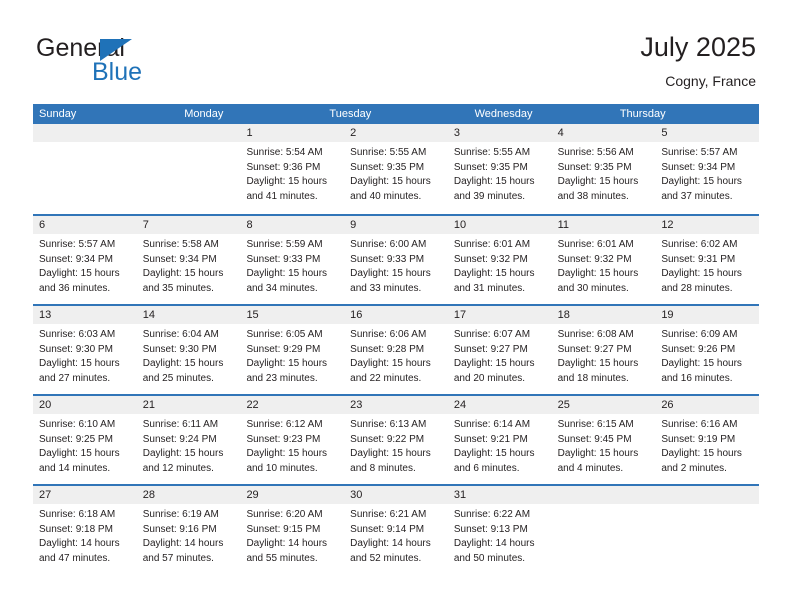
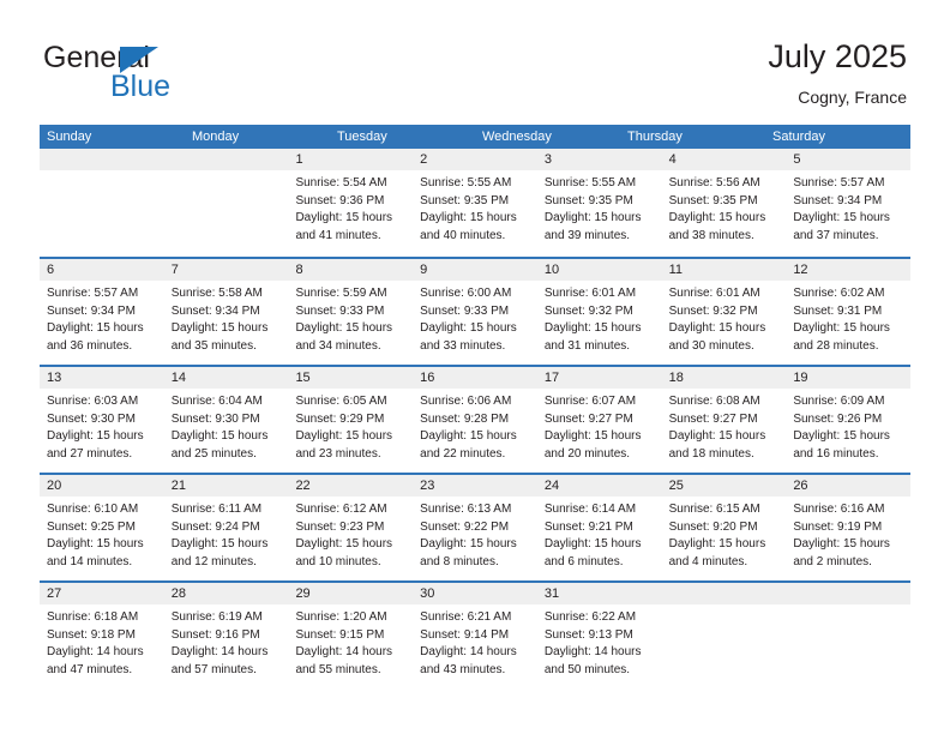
  General
  Blue
  July 2025
  Cogny, France
  Sunday
  Monday
  Tuesday
  Wednesday
  Thursday
+ Saturday
  1
  Sunrise: 5:54 AM
  Sunset: 9:36 PM
  Daylight: 15 hours
  and 41 minutes.
  2
  Sunrise: 5:55 AM
  Sunset: 9:35 PM
  Daylight: 15 hours
  and 40 minutes.
  3
  Sunrise: 5:55 AM
  Sunset: 9:35 PM
  Daylight: 15 hours
  and 39 minutes.
  4
  Sunrise: 5:56 AM
  Sunset: 9:35 PM
  Daylight: 15 hours
  and 38 minutes.
  5
  Sunrise: 5:57 AM
  Sunset: 9:34 PM
  Daylight: 15 hours
  and 37 minutes.
  6
  Sunrise: 5:57 AM
  Sunset: 9:34 PM
  Daylight: 15 hours
  and 36 minutes.
  7
  Sunrise: 5:58 AM
  Sunset: 9:34 PM
  Daylight: 15 hours
  and 35 minutes.
  8
  Sunrise: 5:59 AM
  Sunset: 9:33 PM
  Daylight: 15 hours
  and 34 minutes.
  9
  Sunrise: 6:00 AM
  Sunset: 9:33 PM
  Daylight: 15 hours
  and 33 minutes.
  10
  Sunrise: 6:01 AM
  Sunset: 9:32 PM
  Daylight: 15 hours
  and 31 minutes.
  11
  Sunrise: 6:01 AM
  Sunset: 9:32 PM
  Daylight: 15 hours
  and 30 minutes.
  12
  Sunrise: 6:02 AM
  Sunset: 9:31 PM
  Daylight: 15 hours
  and 28 minutes.
  13
  Sunrise: 6:03 AM
  Sunset: 9:30 PM
  Daylight: 15 hours
  and 27 minutes.
  14
  Sunrise: 6:04 AM
  Sunset: 9:30 PM
  Daylight: 15 hours
  and 25 minutes.
  15
  Sunrise: 6:05 AM
  Sunset: 9:29 PM
  Daylight: 15 hours
  and 23 minutes.
  16
  Sunrise: 6:06 AM
  Sunset: 9:28 PM
  Daylight: 15 hours
  and 22 minutes.
  17
  Sunrise: 6:07 AM
  Sunset: 9:27 PM
  Daylight: 15 hours
  and 20 minutes.
  18
  Sunrise: 6:08 AM
  Sunset: 9:27 PM
  Daylight: 15 hours
  and 18 minutes.
  19
  Sunrise: 6:09 AM
  Sunset: 9:26 PM
  Daylight: 15 hours
  and 16 minutes.
  20
  Sunrise: 6:10 AM
  Sunset: 9:25 PM
  Daylight: 15 hours
  and 14 minutes.
  21
  Sunrise: 6:11 AM
  Sunset: 9:24 PM
  Daylight: 15 hours
  and 12 minutes.
  22
  Sunrise: 6:12 AM
  Sunset: 9:23 PM
  Daylight: 15 hours
  and 10 minutes.
  23
  Sunrise: 6:13 AM
  Sunset: 9:22 PM
  Daylight: 15 hours
  and 8 minutes.
  24
  Sunrise: 6:14 AM
  Sunset: 9:21 PM
  Daylight: 15 hours
  and 6 minutes.
  25
  Sunrise: 6:15 AM
- Sunset: 9:45 PM
+ Sunset: 9:20 PM
  Daylight: 15 hours
  and 4 minutes.
  26
  Sunrise: 6:16 AM
  Sunset: 9:19 PM
  Daylight: 15 hours
  and 2 minutes.
  27
  Sunrise: 6:18 AM
  Sunset: 9:18 PM
  Daylight: 14 hours
  and 47 minutes.
  28
  Sunrise: 6:19 AM
  Sunset: 9:16 PM
  Daylight: 14 hours
  and 57 minutes.
  29
- Sunrise: 6:20 AM
+ Sunrise: 1:20 AM
  Sunset: 9:15 PM
  Daylight: 14 hours
  and 55 minutes.
  30
  Sunrise: 6:21 AM
  Sunset: 9:14 PM
  Daylight: 14 hours
- and 52 minutes.
+ and 43 minutes.
  31
  Sunrise: 6:22 AM
  Sunset: 9:13 PM
  Daylight: 14 hours
  and 50 minutes.
